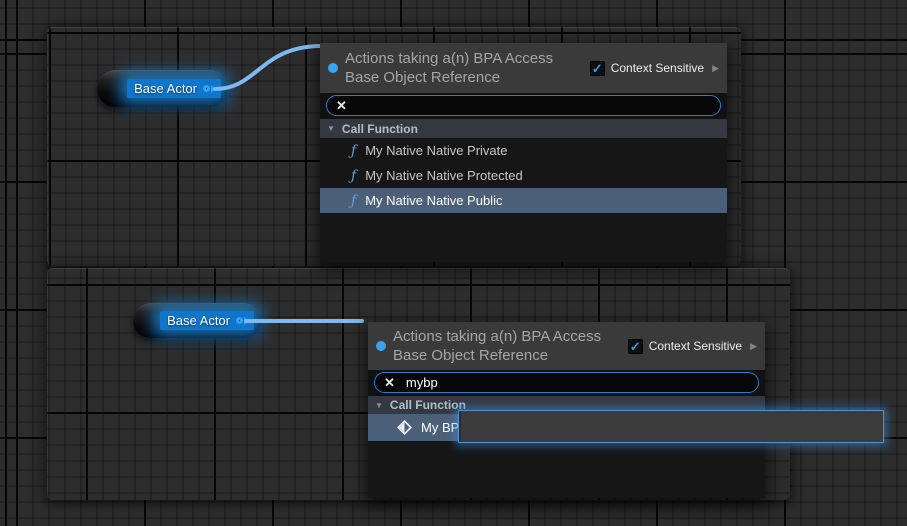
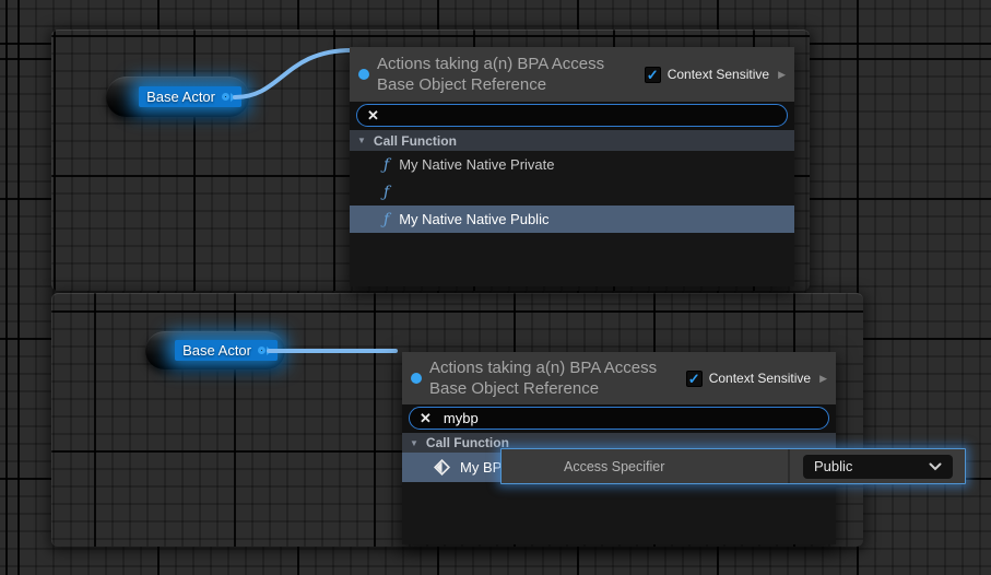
  Base Actor
  Base Actor
  Actions taking a(n) BPA Access
  Base Object Reference
  ✓
  Context Sensitive
  ▶
  ✕
  ▼
  Call Function
  ƒ
  My Native Native Private
  ƒ
- My Native Native Protected
  ƒ
  My Native Native Public
  Actions taking a(n) BPA Access
  Base Object Reference
  ✓
  Context Sensitive
  ▶
  ✕
  mybp
  ▼
  Call Function
+ Access Specifier
+ Public
